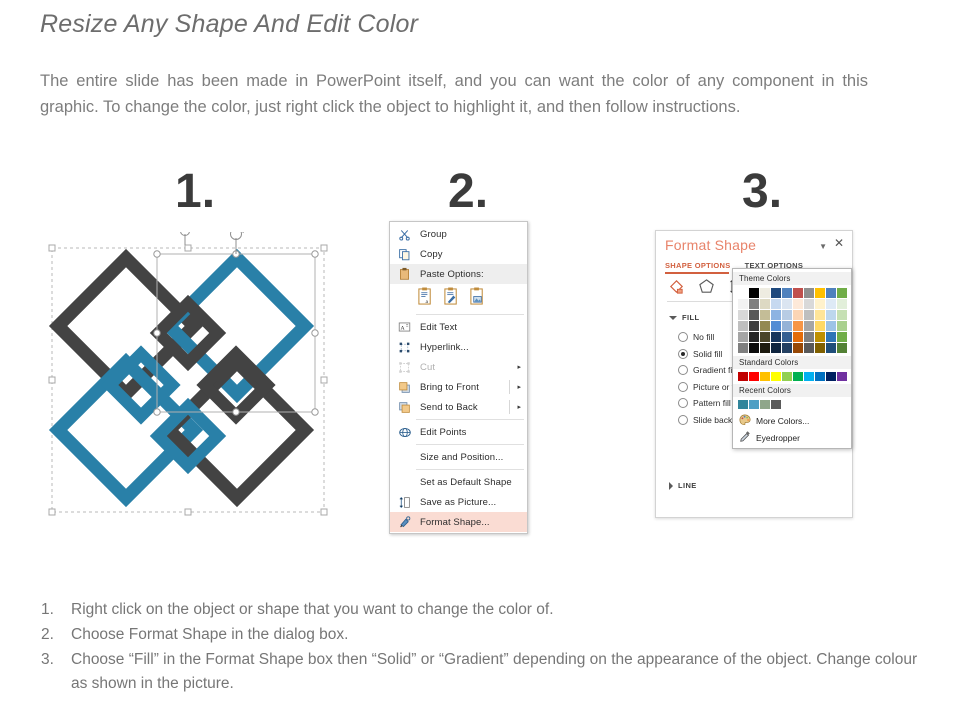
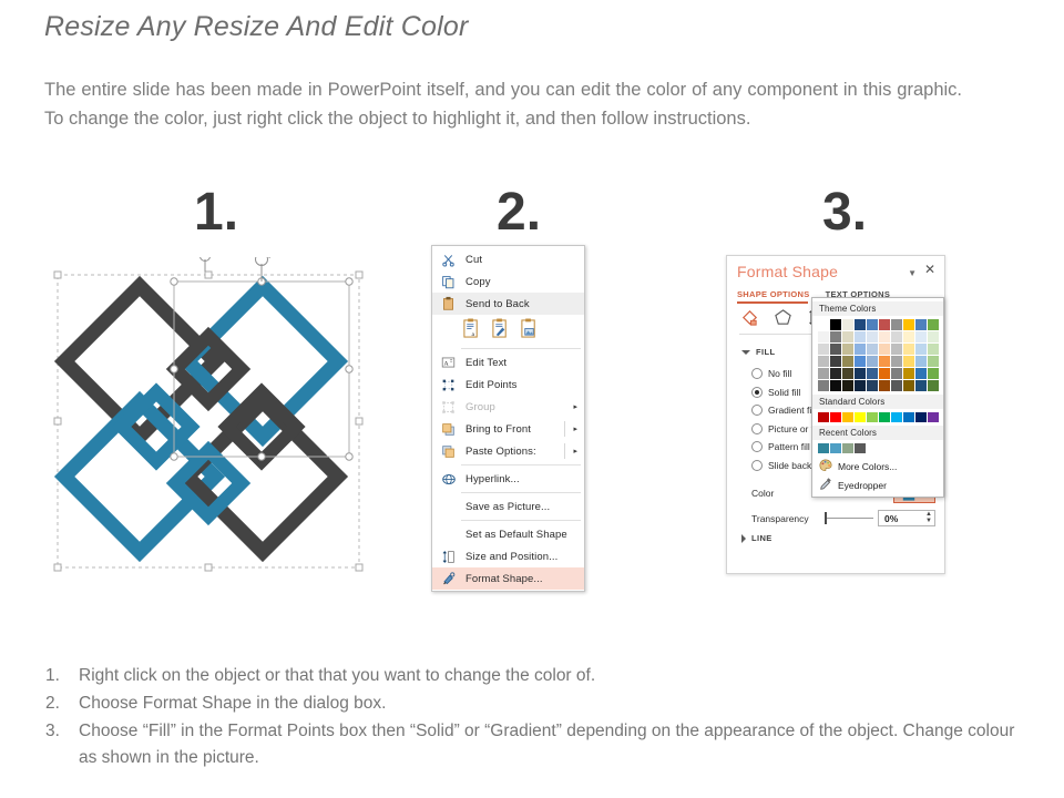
- Resize Any Shape And Edit Color
+ Resize Any Resize And Edit Color
- The entire slide has been made in PowerPoint itself, and you can want the color of any component in this graphic. To change the color, just right click the object to highlight it, and then follow instructions.
+ The entire slide has been made in PowerPoint itself, and you can edit the color of any component in this graphic. To change the color, just right click the object to highlight it, and then follow instructions.
  1.
  2.
  3.
- Group
+ Cut
  Copy
- Paste Options:
+ Send to Back
  Edit Text
- Hyperlink...
+ Edit Points
- Cut
+ Group
  Bring to Front
- Send to Back
+ Paste Options:
- Edit Points
+ Hyperlink...
- Size and Position...
+ Save as Picture...
  Set as Default Shape
- Save as Picture...
+ Size and Position...
  Format Shape...
  Format Shape
  ▼
  ✕
  SHAPE OPTIONS
  TEXT OPTIONS
  FILL
  No fill
  Solid fill
  Gradient f
  Pattern fill
+ Color
+ Transparency
+ 0%
  LINE
  Theme Colors
  Standard Colors
  Recent Colors
  More Colors...
  Eyedropper
  1.
- Right click on the object or shape that you want to change the color of.
+ Right click on the object or that that you want to change the color of.
  2.
  Choose Format Shape in the dialog box.
  3.
- Choose “Fill” in the Format Shape box then “Solid” or “Gradient” depending on the appearance of the object. Change colour as shown in the picture.
+ Choose “Fill” in the Format Points box then “Solid” or “Gradient” depending on the appearance of the object. Change colour as shown in the picture.
